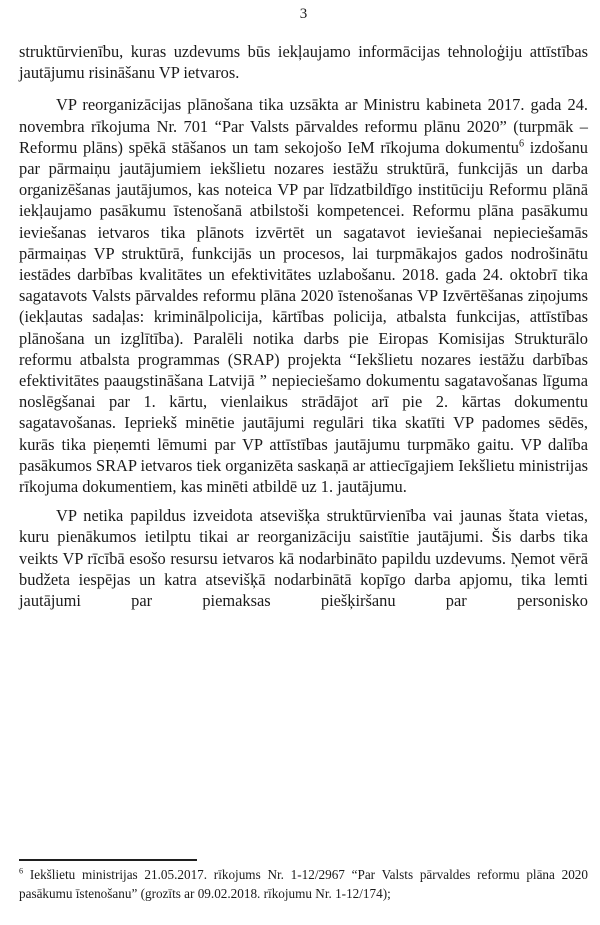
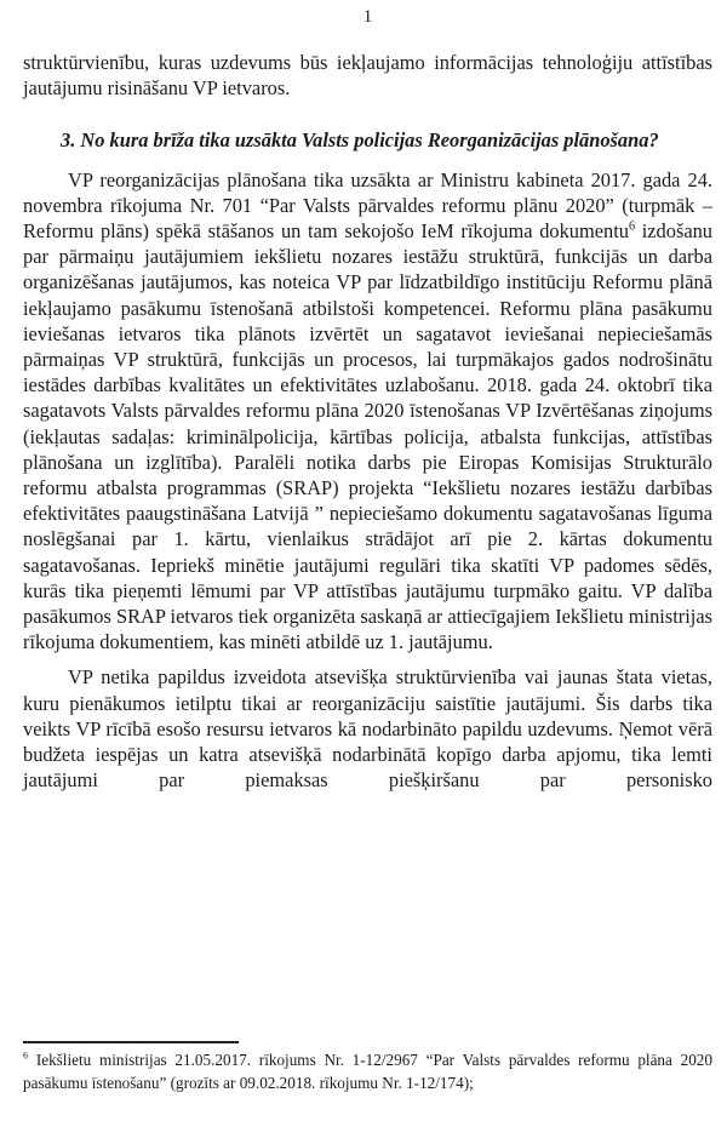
- 3
+ 1
  struktūrvienību, kuras uzdevums būs iekļaujamo informācijas tehnoloģiju attīstības jautājumu risināšanu VP ietvaros.
+ 3. No kura brīža tika uzsākta Valsts policijas Reorganizācijas plānošana?
  VP reorganizācijas plānošana tika uzsākta ar Ministru kabineta 2017. gada 24. novembra rīkojuma Nr. 701 “Par Valsts pārvaldes reformu plānu 2020” (turpmāk – Reformu plāns) spēkā stāšanos un tam sekojošo IeM rīkojuma dokumentu6 izdošanu par pārmaiņu jautājumiem iekšlietu nozares iestāžu struktūrā, funkcijās un darba organizēšanas jautājumos, kas noteica VP par līdzatbildīgo institūciju Reformu plānā iekļaujamo pasākumu īstenošanā atbilstoši kompetencei. Reformu plāna pasākumu ieviešanas ietvaros tika plānots izvērtēt un sagatavot ieviešanai nepieciešamās pārmaiņas VP struktūrā, funkcijās un procesos, lai turpmākajos gados nodrošinātu iestādes darbības kvalitātes un efektivitātes uzlabošanu. 2018. gada 24. oktobrī tika sagatavots Valsts pārvaldes reformu plāna 2020 īstenošanas VP Izvērtēšanas ziņojums (iekļautas sadaļas: kriminālpolicija, kārtības policija, atbalsta funkcijas, attīstības plānošana un izglītība). Paralēli notika darbs pie Eiropas Komisijas Strukturālo reformu atbalsta programmas (SRAP) projekta “Iekšlietu nozares iestāžu darbības efektivitātes paaugstināšana Latvijā ” nepieciešamo dokumentu sagatavošanas līguma noslēgšanai par 1. kārtu, vienlaikus strādājot arī pie 2. kārtas dokumentu sagatavošanas. Iepriekš minētie jautājumi regulāri tika skatīti VP padomes sēdēs, kurās tika pieņemti lēmumi par VP attīstības jautājumu turpmāko gaitu. VP dalība pasākumos SRAP ietvaros tiek organizēta saskaņā ar attiecīgajiem Iekšlietu ministrijas rīkojuma dokumentiem, kas minēti atbildē uz 1. jautājumu.
  VP netika papildus izveidota atsevišķa struktūrvienība vai jaunas štata vietas, kuru pienākumos ietilptu tikai ar reorganizāciju saistītie jautājumi. Šis darbs tika veikts VP rīcībā esošo resursu ietvaros kā nodarbināto papildu uzdevums. Ņemot vērā budžeta iespējas un katra atsevišķā nodarbinātā kopīgo darba apjomu, tika lemti jautājumi par piemaksas piešķiršanu par personisko
  6 Iekšlietu ministrijas 21.05.2017. rīkojums Nr. 1-12/2967 “Par Valsts pārvaldes reformu plāna 2020 pasākumu īstenošanu” (grozīts ar 09.02.2018. rīkojumu Nr. 1-12/174);
